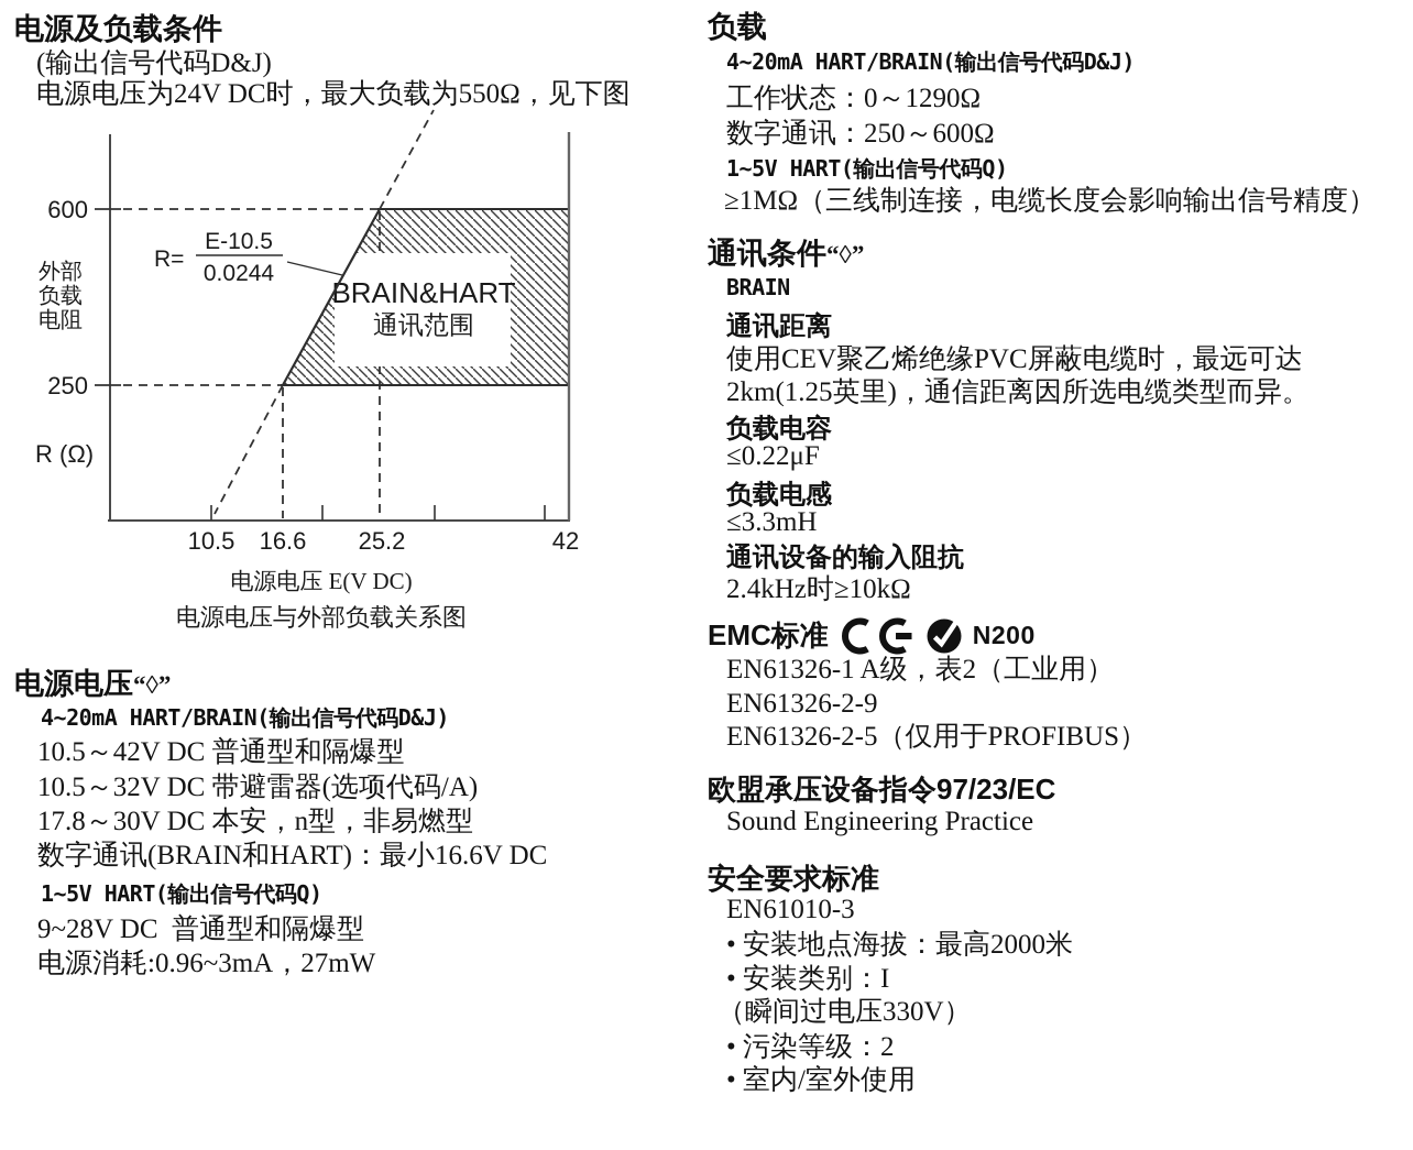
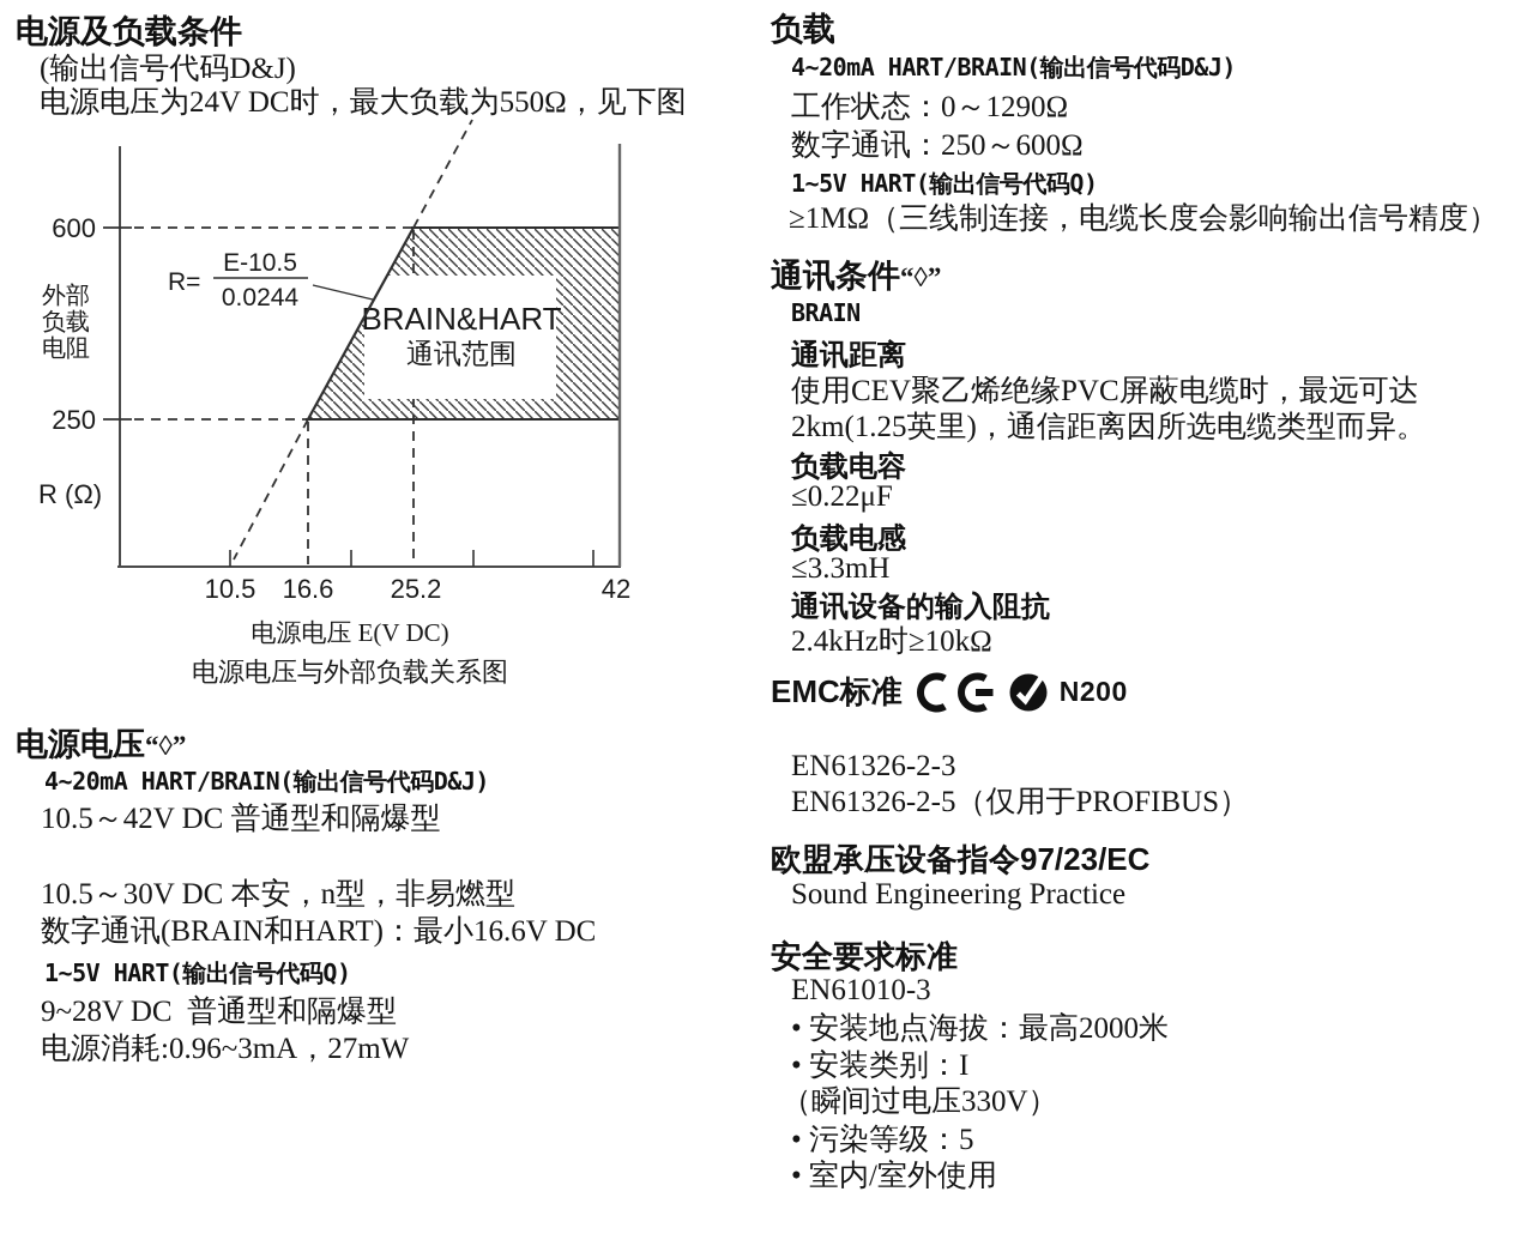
  电源及负载条件
  (输出信号代码D&J)
  电源电压为24V DC时，最大负载为550Ω，见下图
  BRAIN&HART
  通讯范围
  600
  250
  外部
  负载
  电阻
  R (Ω)
  R=
  E-10.5
  0.0244
  10.5
  16.6
  25.2
  42
  电源电压 E(V DC)
  电源电压与外部负载关系图
  电源电压“◊”
  4~20mA HART/BRAIN(输出信号代码D&J)
  10.5～42V DC 普通型和隔爆型
- 10.5～32V DC 带避雷器(选项代码/A)
- 17.8～30V DC 本安，n型，非易燃型
+ 10.5～30V DC 本安，n型，非易燃型
  数字通讯(BRAIN和HART)：最小16.6V DC
  1~5V HART(输出信号代码Q)
  9~28V DC 普通型和隔爆型
  电源消耗:0.96~3mA，27mW
  负载
  4~20mA HART/BRAIN(输出信号代码D&J)
  工作状态：0～1290Ω
  数字通讯：250～600Ω
  1~5V HART(输出信号代码Q)
  ≥1MΩ（三线制连接，电缆长度会影响输出信号精度）
  通讯条件“◊”
  BRAIN
  通讯距离
  使用CEV聚乙烯绝缘PVC屏蔽电缆时，最远可达
  2km(1.25英里)，通信距离因所选电缆类型而异。
  负载电容
  ≤0.22μF
  负载电感
  ≤3.3mH
  通讯设备的输入阻抗
  2.4kHz时≥10kΩ
  EMC标准
  N200
- EN61326-1 A级，表2（工业用）
- EN61326-2-9
+ EN61326-2-3
  EN61326-2-5（仅用于PROFIBUS）
  欧盟承压设备指令97/23/EC
  Sound Engineering Practice
  安全要求标准
  EN61010-3
  • 安装地点海拔：最高2000米
  • 安装类别：I
  （瞬间过电压330V）
- • 污染等级：2
+ • 污染等级：5
  • 室内/室外使用
